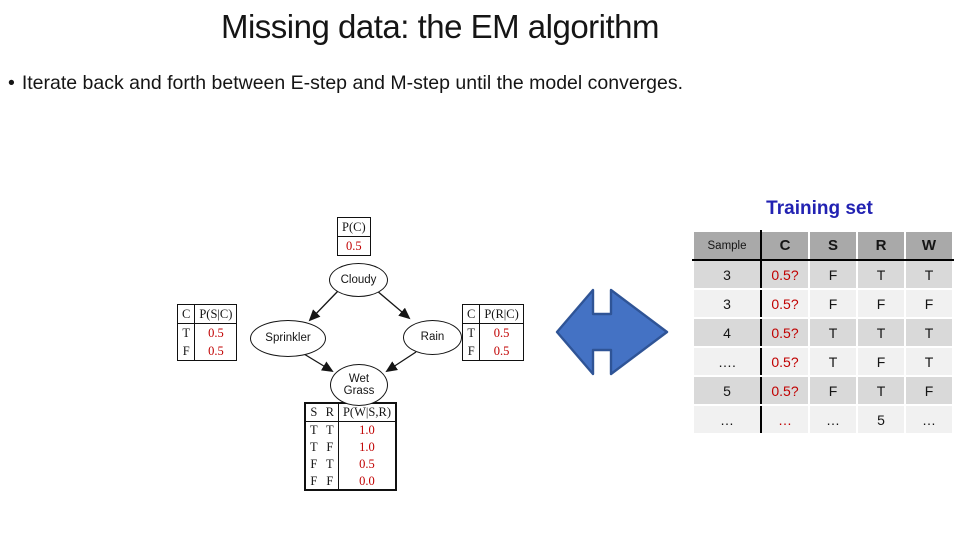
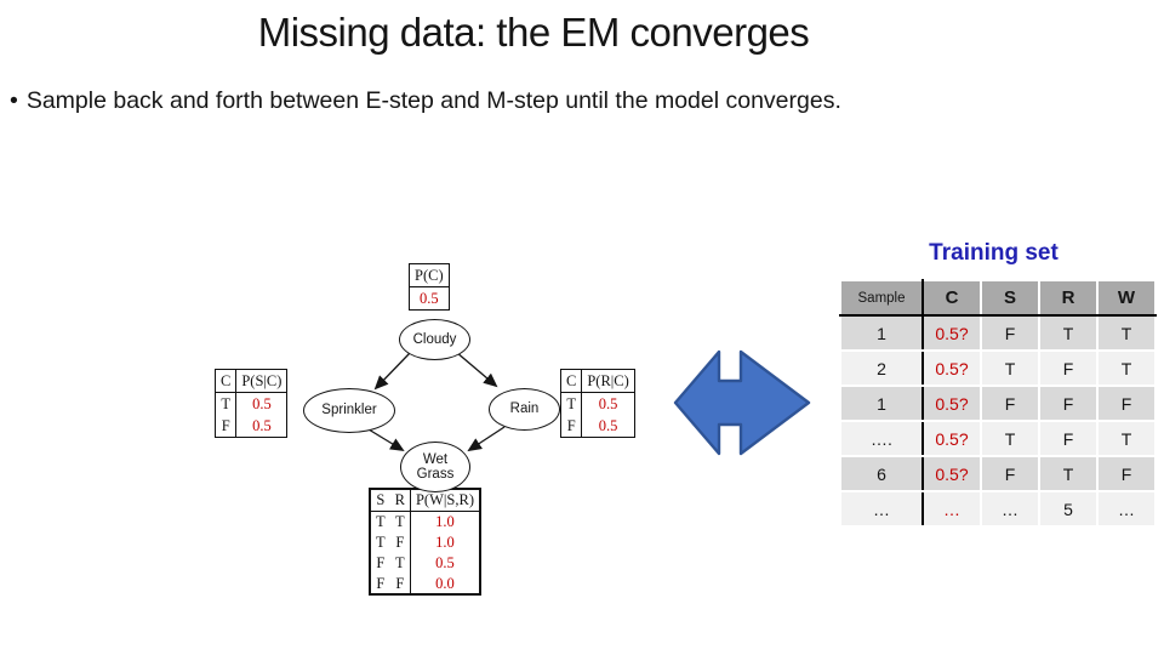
- Missing data: the EM algorithm
+ Missing data: the EM converges
- • Iterate back and forth between E-step and M-step until the model converges.
+ • Sample back and forth between E-step and M-step until the model converges.
  P(C)
  0.5
  C	P(S|C)
  T	0.5
  F	0.5
  C	P(R|C)
  T	0.5
  F	0.5
  S	R	P(W|S,R)
  T	T	1.0
  T	F	1.0
  F	T	0.5
  F	F	0.0
  Cloudy
  Sprinkler
  Rain
  Wet Grass
  Training set
  Sample	C	S	R	W
- 3	0.5?	F	T	T
+ 1	0.5?	F	T	T
+ 2	0.5?	T	F	T
- 3	0.5?	F	F	F
+ 1	0.5?	F	F	F
- 4	0.5?	T	T	T
  ….	0.5?	T	F	T
- 5	0.5?	F	T	F
+ 6	0.5?	F	T	F
  …	…	…	5	…
